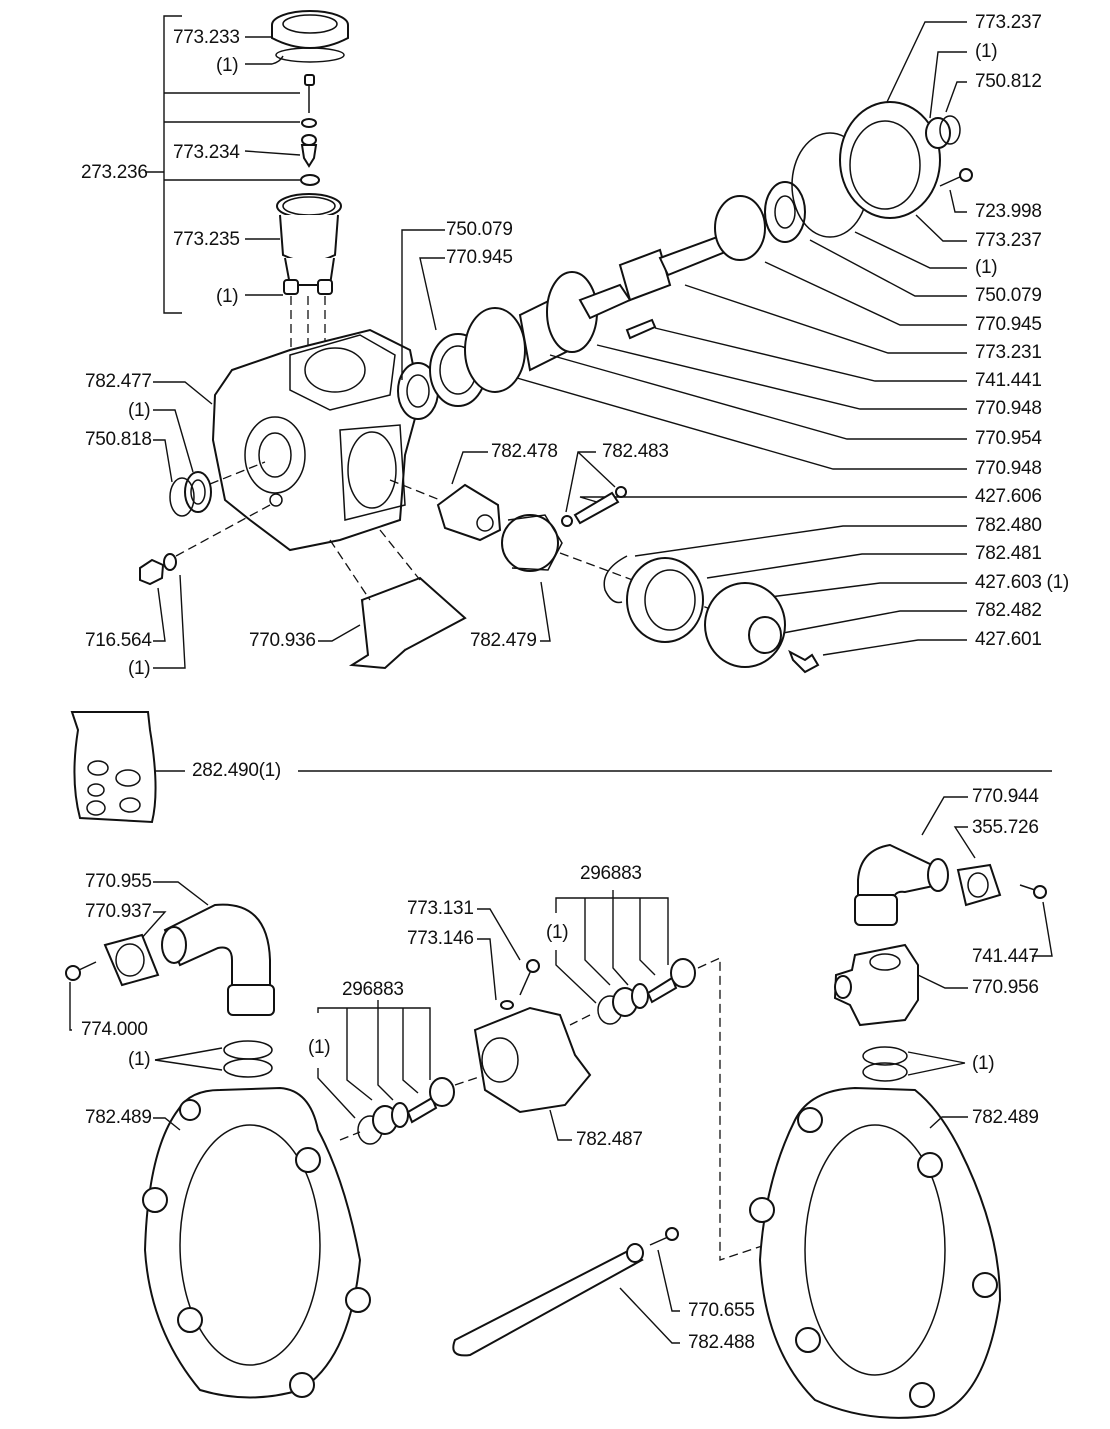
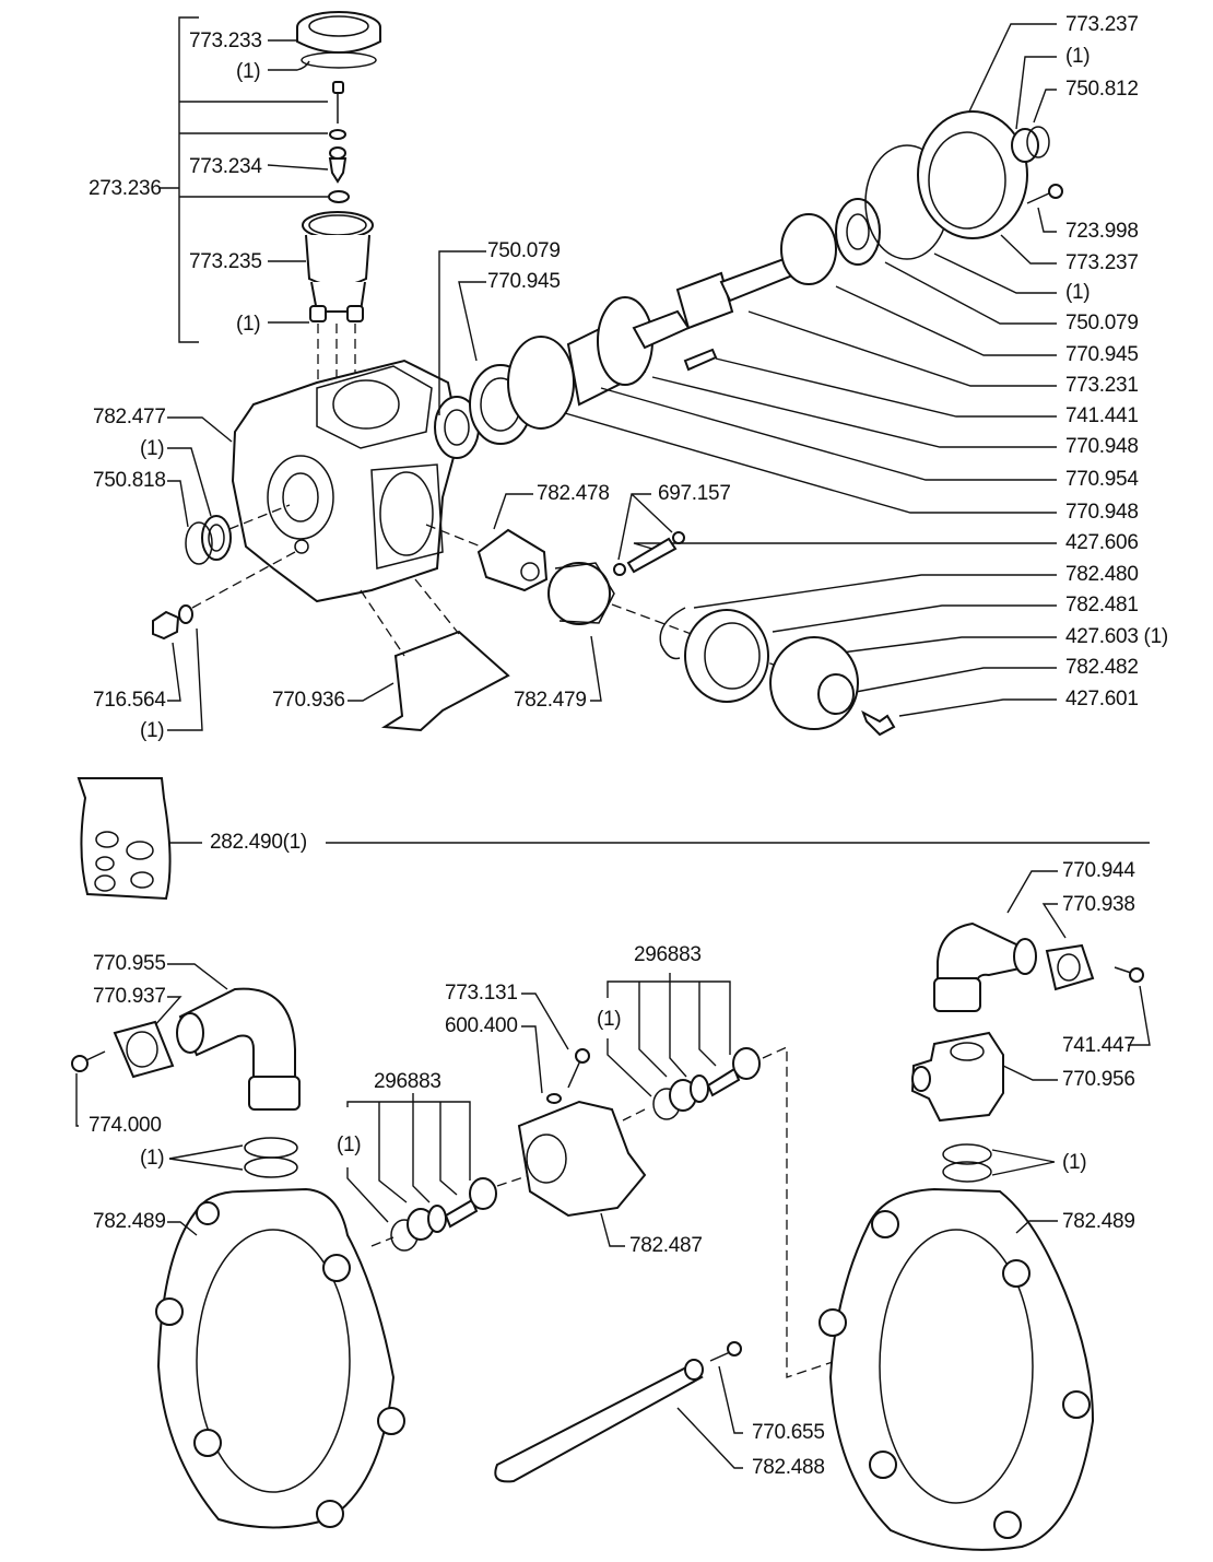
  273.236
  773.233
  (1)
  773.234
  773.235
  (1)
  782.477
  (1)
  750.818
  716.564
  (1)
  750.079
  770.945
  782.478
- 782.483
+ 697.157
  782.479
  770.936
  773.237
  (1)
  750.812
  723.998
  773.237
  (1)
  750.079
  770.945
  773.231
  741.441
  770.948
  770.954
  770.948
  427.606
  782.480
  782.481
  427.603 (1)
  782.482
  427.601
  282.490(1)
  770.955
  770.937
  774.000
  (1)
  782.489
  296883
  (1)
  773.131
- 773.146
+ 600.400
  782.487
  296883
  (1)
  770.944
- 355.726
+ 770.938
  741.447
  770.956
  (1)
  782.489
  770.655
  782.488
